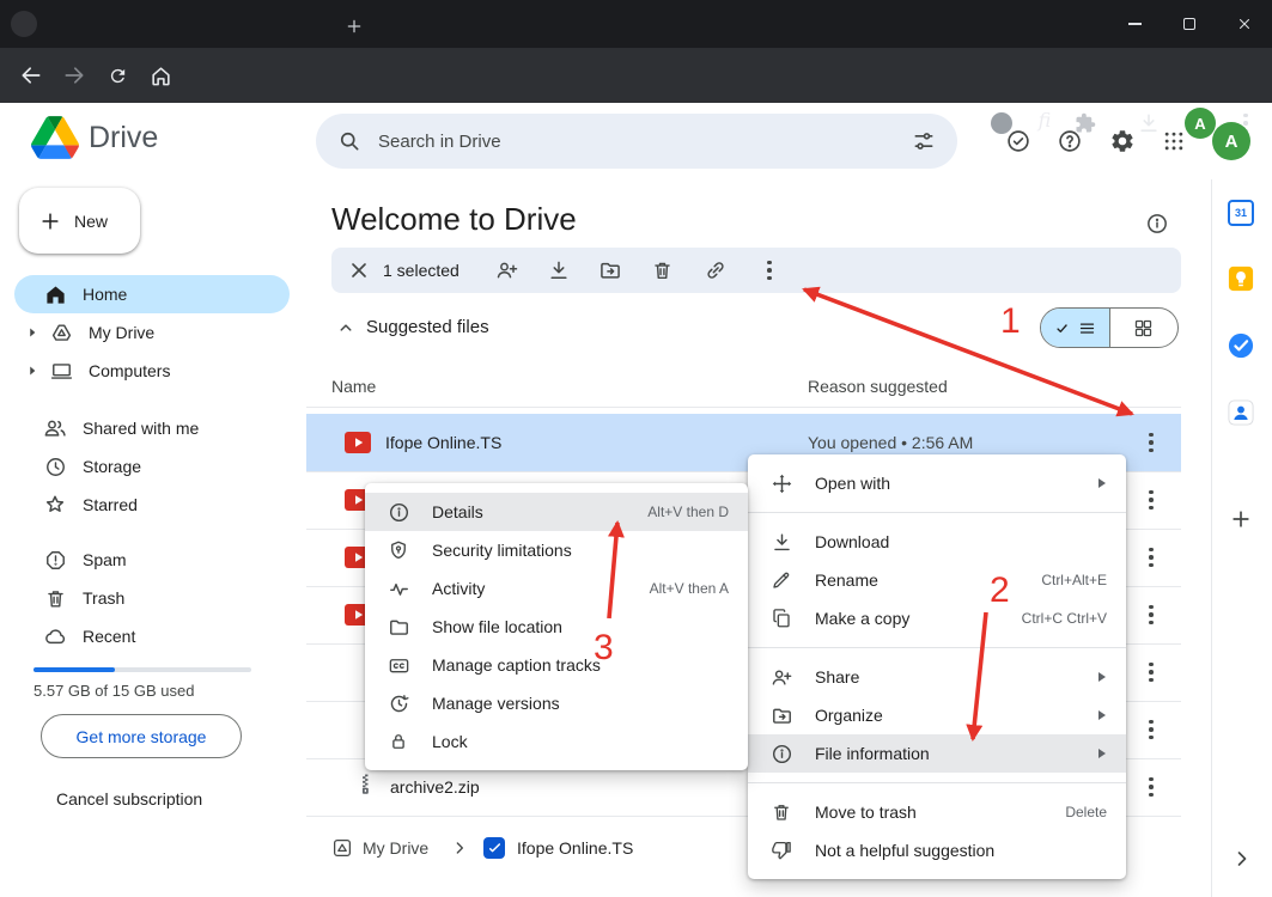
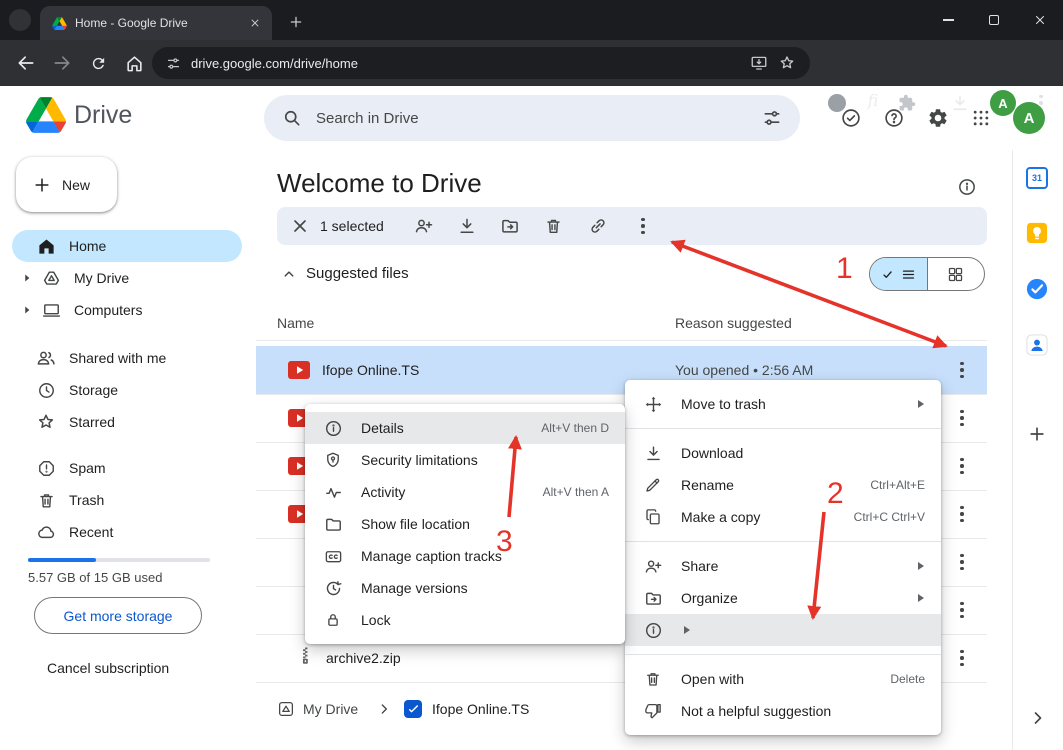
+ Home - Google Drive
+ drive.google.com/drive/home
  A
  Drive
  New
  Home
  My Drive
  Computers
  Shared with me
  Storage
  Starred
  Spam
  Trash
  Recent
  5.57 GB of 15 GB used
  Get more storage
  Cancel subscription
  Search in Drive
  A
  Welcome to Drive
  1 selected
  Suggested files
  Name
  Reason suggested
  Ifope Online.TS
  You opened • 2:56 AM
  archive2.zip
  My Drive
  Ifope Online.TS
  31
- Open with
+ Move to trash
  Download
  Rename
  Ctrl+Alt+E
  Make a copy
  Ctrl+C Ctrl+V
  Share
  Organize
- File information
- Move to trash
+ Open with
  Delete
  Not a helpful suggestion
  Details
  Alt+V then D
  Security limitations
  Activity
  Alt+V then A
  Show file location
  Manage caption tracks
  Manage versions
  Lock
  1
  2
  3
